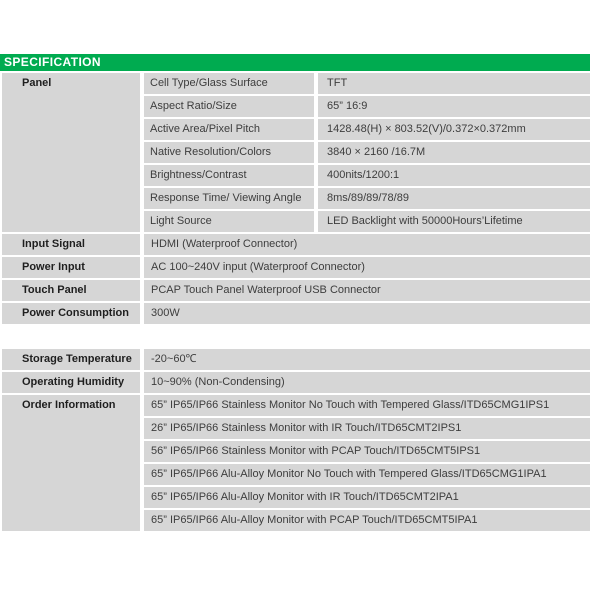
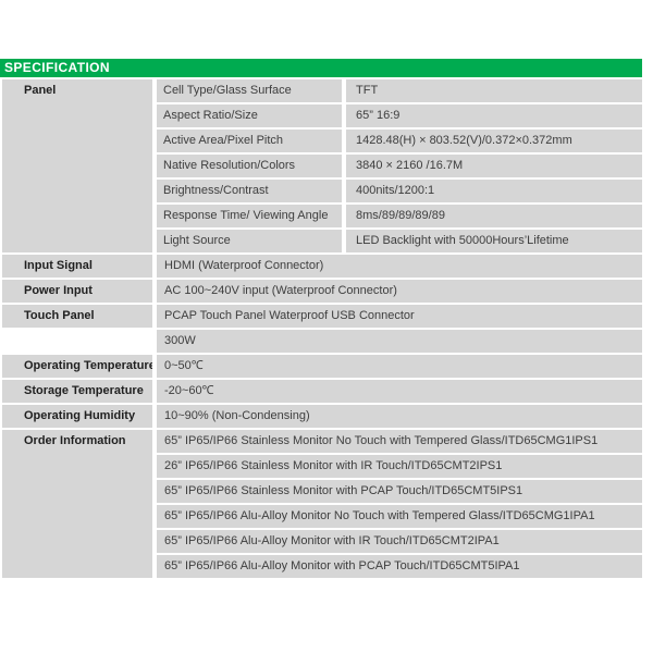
  SPECIFICATION
  Panel
  Cell Type/Glass Surface
  TFT
  Aspect Ratio/Size
  65” 16:9
  Active Area/Pixel Pitch
  1428.48(H) × 803.52(V)/0.372×0.372mm
  Native Resolution/Colors
  3840 × 2160 /16.7M
  Brightness/Contrast
  400nits/1200:1
  Response Time/ Viewing Angle
- 8ms/89/89/78/89
+ 8ms/89/89/89/89
  Light Source
  LED Backlight with 50000Hours’Lifetime
  Input Signal
  HDMI (Waterproof Connector)
  Power Input
  AC 100~240V input (Waterproof Connector)
  Touch Panel
  PCAP Touch Panel Waterproof USB Connector
- Power Consumption
  300W
+ Operating Temperature
+ 0~50℃
  Storage Temperature
  -20~60℃
  Operating Humidity
  10~90% (Non-Condensing)
  Order Information
  65” IP65/IP66 Stainless Monitor No Touch with Tempered Glass/ITD65CMG1IPS1
  26” IP65/IP66 Stainless Monitor with IR Touch/ITD65CMT2IPS1
- 56” IP65/IP66 Stainless Monitor with PCAP Touch/ITD65CMT5IPS1
+ 65” IP65/IP66 Stainless Monitor with PCAP Touch/ITD65CMT5IPS1
  65” IP65/IP66 Alu-Alloy Monitor No Touch with Tempered Glass/ITD65CMG1IPA1
  65” IP65/IP66 Alu-Alloy Monitor with IR Touch/ITD65CMT2IPA1
  65” IP65/IP66 Alu-Alloy Monitor with PCAP Touch/ITD65CMT5IPA1
